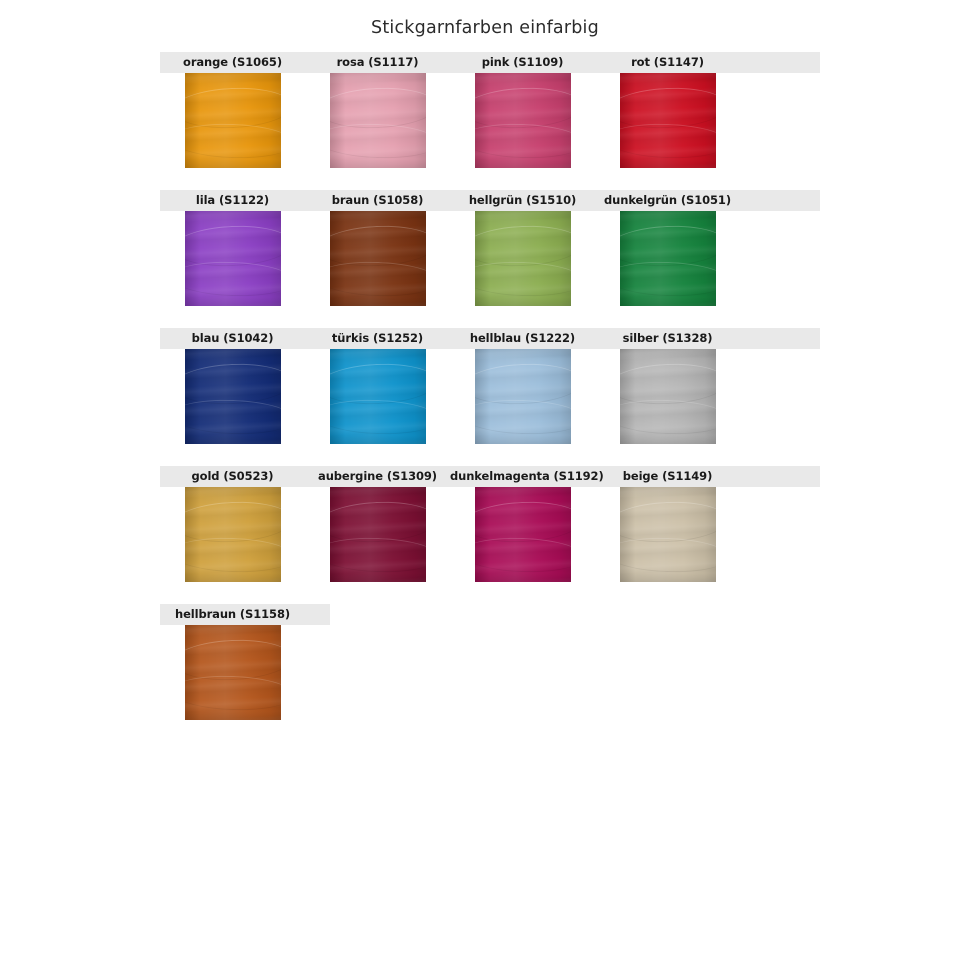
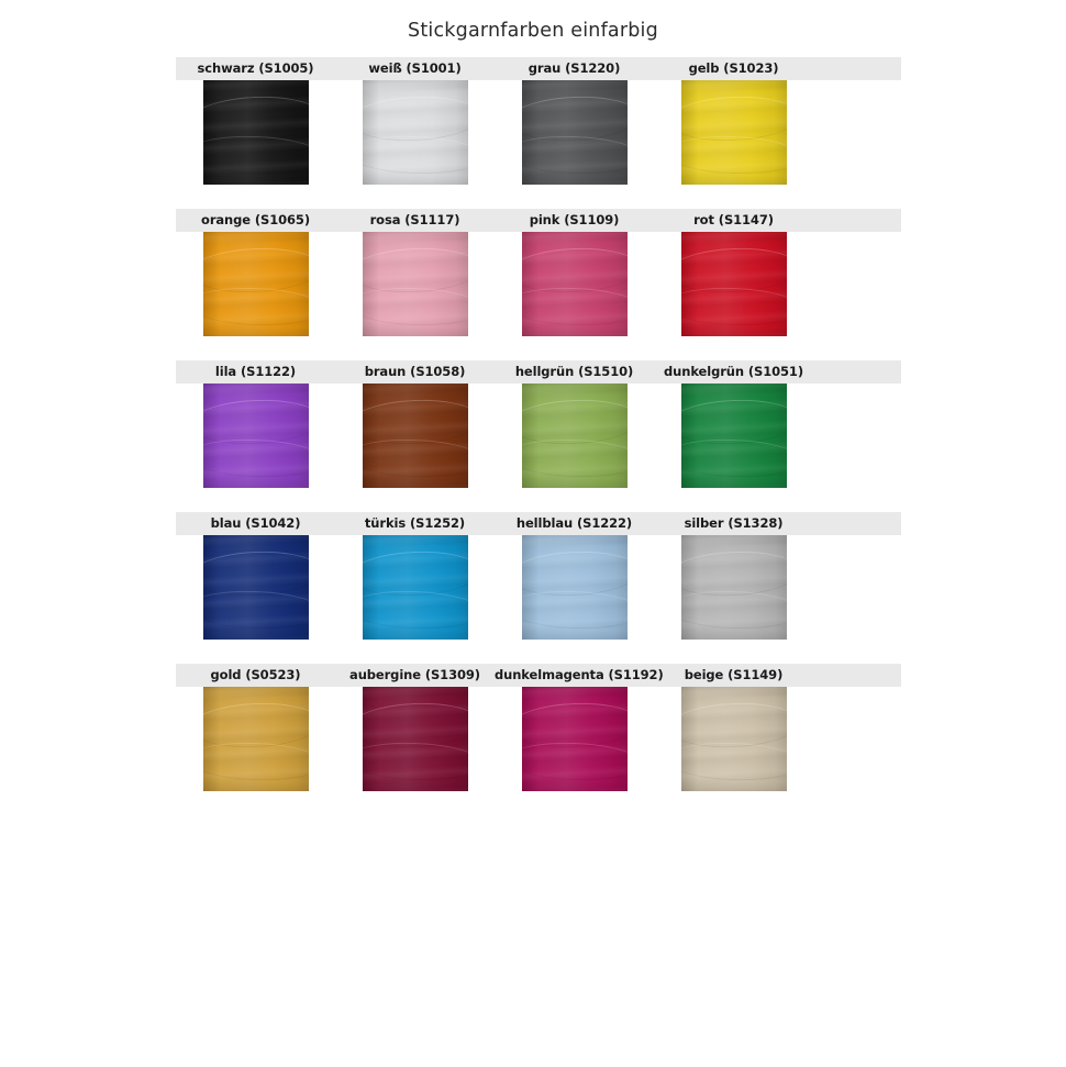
  Stickgarnfarben einfarbig
+ schwarz (S1005)
+ weiß (S1001)
+ grau (S1220)
+ gelb (S1023)
  orange (S1065)
  rosa (S1117)
  pink (S1109)
  rot (S1147)
  lila (S1122)
  braun (S1058)
  hellgrün (S1510)
  dunkelgrün (S1051)
  blau (S1042)
  türkis (S1252)
  hellblau (S1222)
  silber (S1328)
  gold (S0523)
  aubergine (S1309)
  dunkelmagenta (S1192
  beige (S1149)
- hellbraun (S1158)
